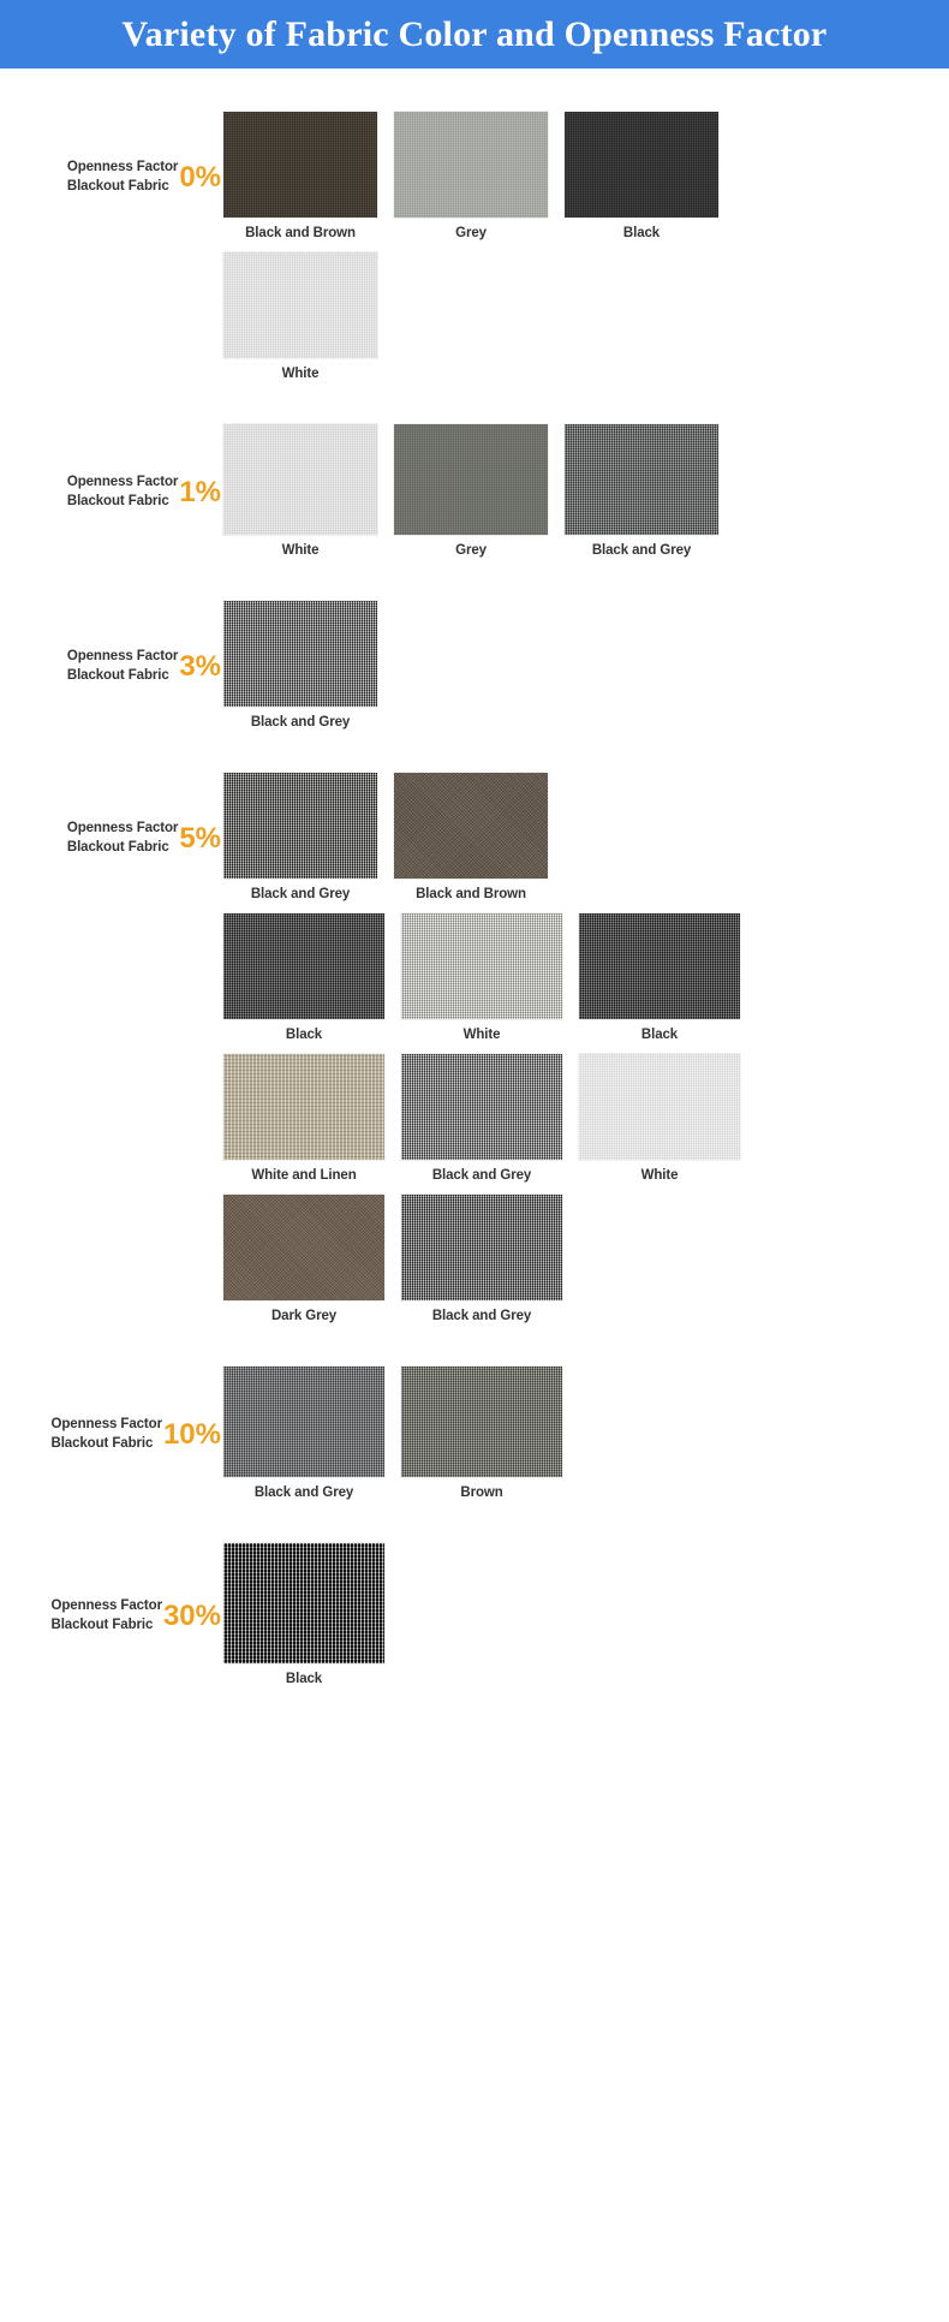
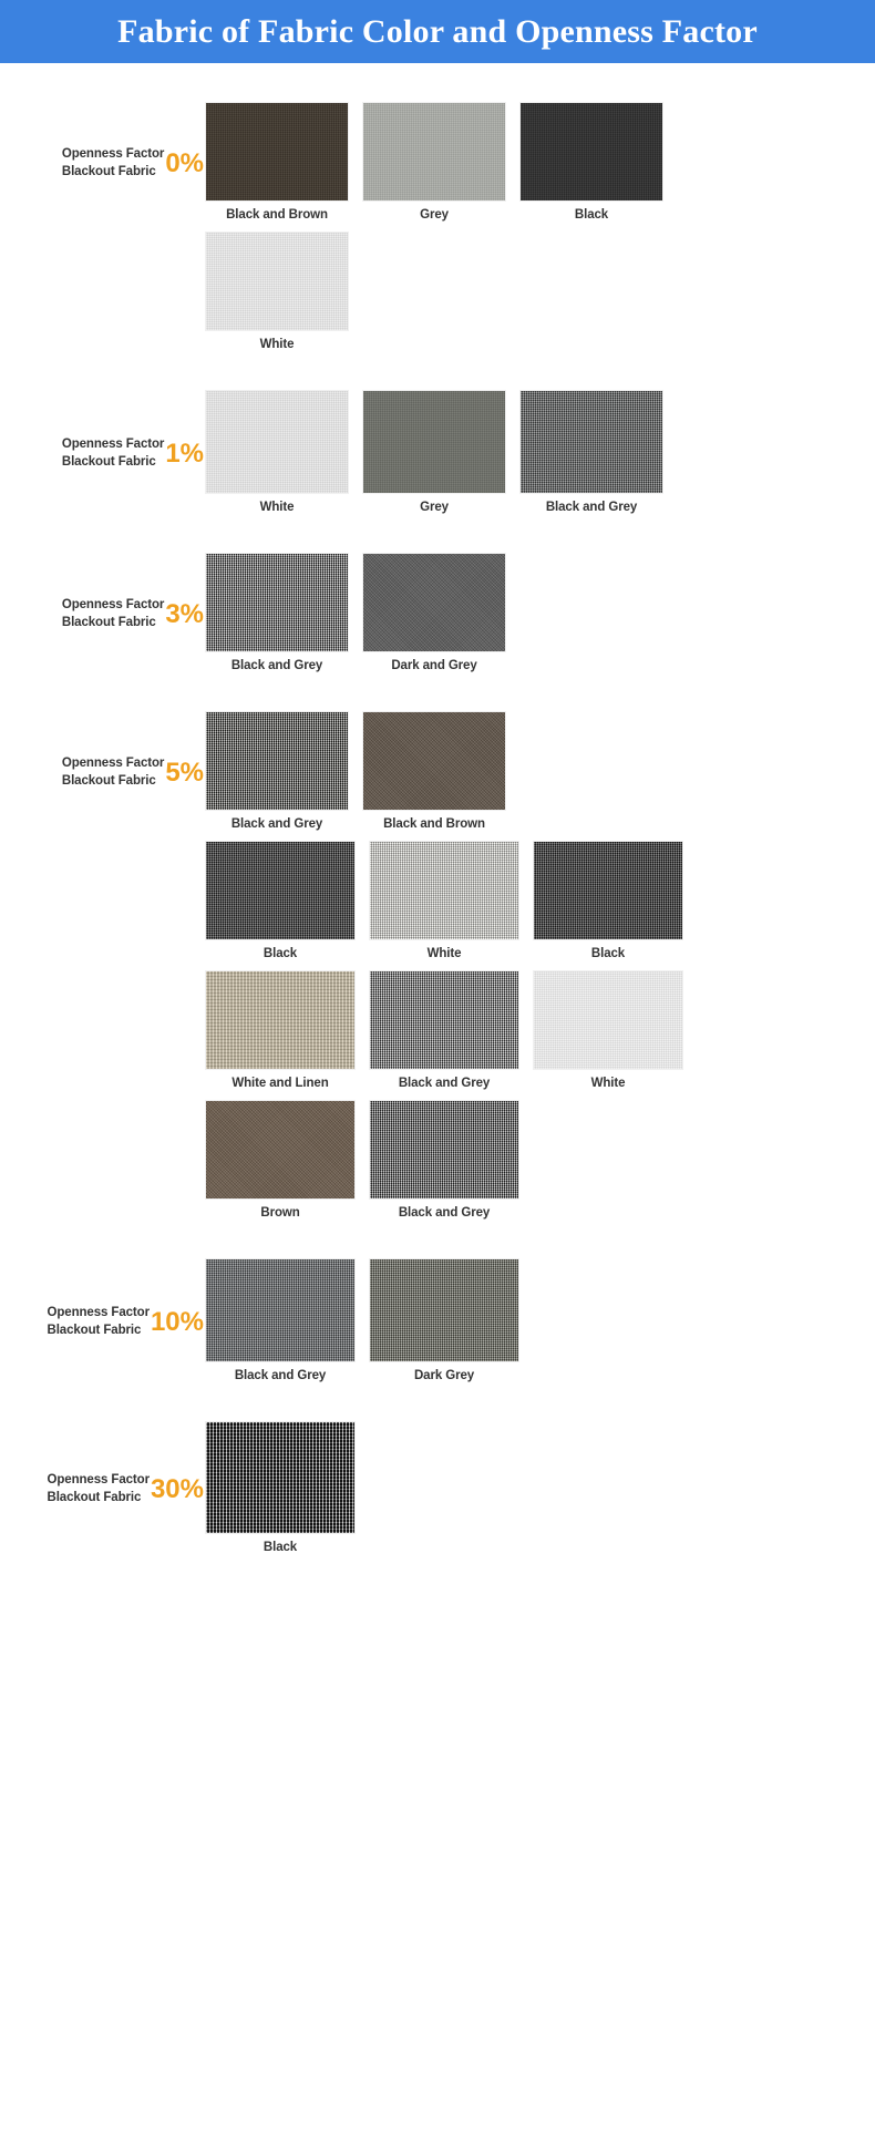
- Variety of Fabric Color and Openness Factor
+ Fabric of Fabric Color and Openness Factor
  Openness Factor
  Blackout Fabric
  0%
  Black and Brown
  Grey
  Black
  White
  Openness Factor
  Blackout Fabric
  1%
  White
  Grey
  Black and Grey
  Openness Factor
  Blackout Fabric
  3%
  Black and Grey
+ Dark and Grey
  Openness Factor
  Blackout Fabric
  5%
  Black and Grey
  Black and Brown
  Black
  White
  Black
  White and Linen
  Black and Grey
  White
- Dark Grey
+ Brown
  Black and Grey
  Openness Factor
  Blackout Fabric
  10%
  Black and Grey
- Brown
+ Dark Grey
  Openness Factor
  Blackout Fabric
  30%
  Black
